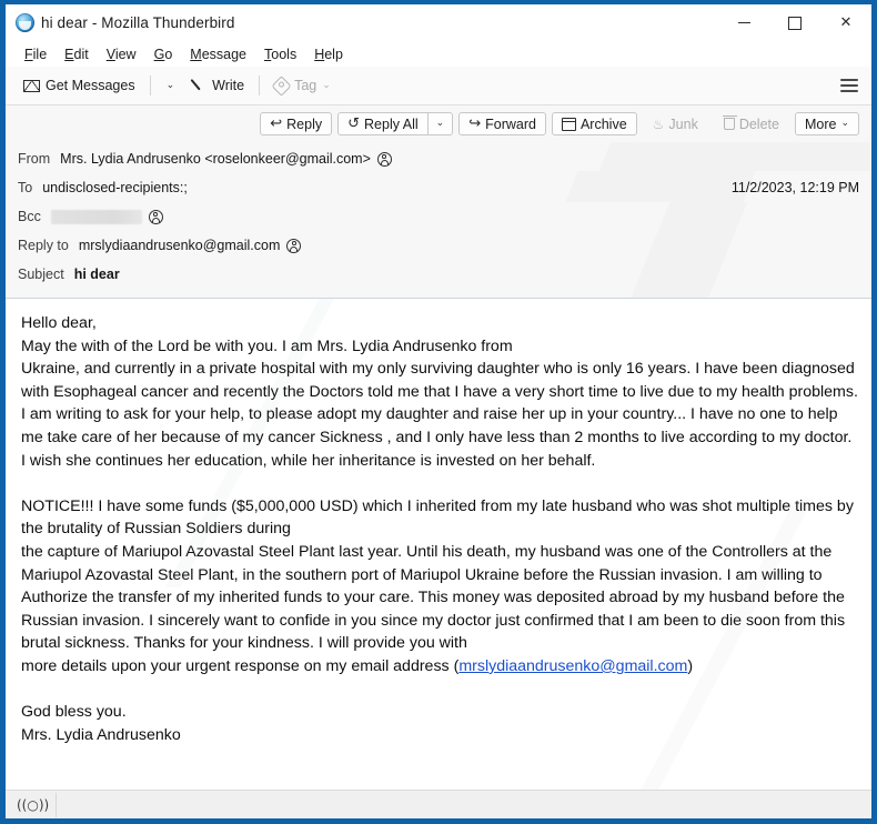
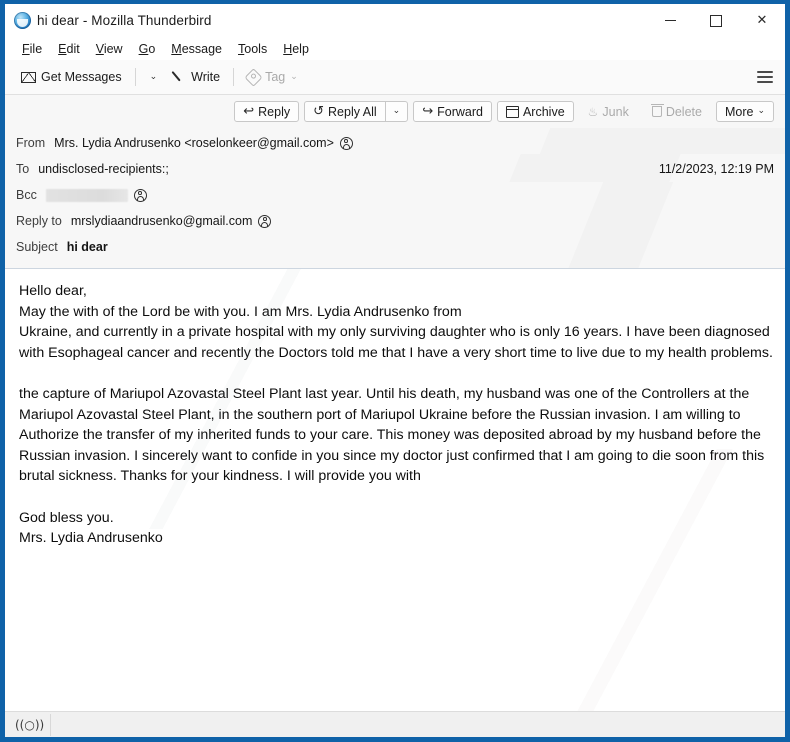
  hi dear - Mozilla Thunderbird
  ✕
  File
  Edit
  View
  Go
  Message
  Tools
  Help
  Get Messages
  ⌄
  Write
  Tag
  ⌄
  ↩
  Reply
  ↺
  Reply All
  ⌄
  ↪
  Forward
  Archive
  ♨
  Junk
  Delete
  More
  ⌄
  From
  Mrs. Lydia Andrusenko <roselonkeer@gmail.com>
  To
  undisclosed-recipients:;
  11/2/2023, 12:19 PM
  Bcc
  Reply to
  mrslydiaandrusenko@gmail.com
  Subject
  hi dear
  Hello dear,
  May the with of the Lord be with you. I am Mrs. Lydia Andrusenko from
  Ukraine, and currently in a private hospital with my only surviving daughter who is only 16 years. I have been diagnosed with Esophageal cancer and recently the Doctors told me that I have a very short time to live due to my health problems.
- I am writing to ask for your help, to please adopt my daughter and raise her up in your country... I have no one to help me take care of her because of my cancer Sickness , and I only have less than 2 months to live according to my doctor. I wish she continues her education, while her inheritance is invested on her behalf.
- NOTICE!!! I have some funds ($5,000,000 USD) which I inherited from my late husband who was shot multiple times by the brutality of Russian Soldiers during
- the capture of Mariupol Azovastal Steel Plant last year. Until his death, my husband was one of the Controllers at the Mariupol Azovastal Steel Plant, in the southern port of Mariupol Ukraine before the Russian invasion. I am willing to Authorize the transfer of my inherited funds to your care. This money was deposited abroad by my husband before the Russian invasion. I sincerely want to confide in you since my doctor just confirmed that I am been to die soon from this brutal sickness. Thanks for your kindness. I will provide you with
+ the capture of Mariupol Azovastal Steel Plant last year. Until his death, my husband was one of the Controllers at the Mariupol Azovastal Steel Plant, in the southern port of Mariupol Ukraine before the Russian invasion. I am willing to Authorize the transfer of my inherited funds to your care. This money was deposited abroad by my husband before the Russian invasion. I sincerely want to confide in you since my doctor just confirmed that I am going to die soon from this brutal sickness. Thanks for your kindness. I will provide you with
- more details upon your urgent response on my email address (mrslydiaandrusenko@gmail.com)
  God bless you.
  Mrs. Lydia Andrusenko
  ((○))
